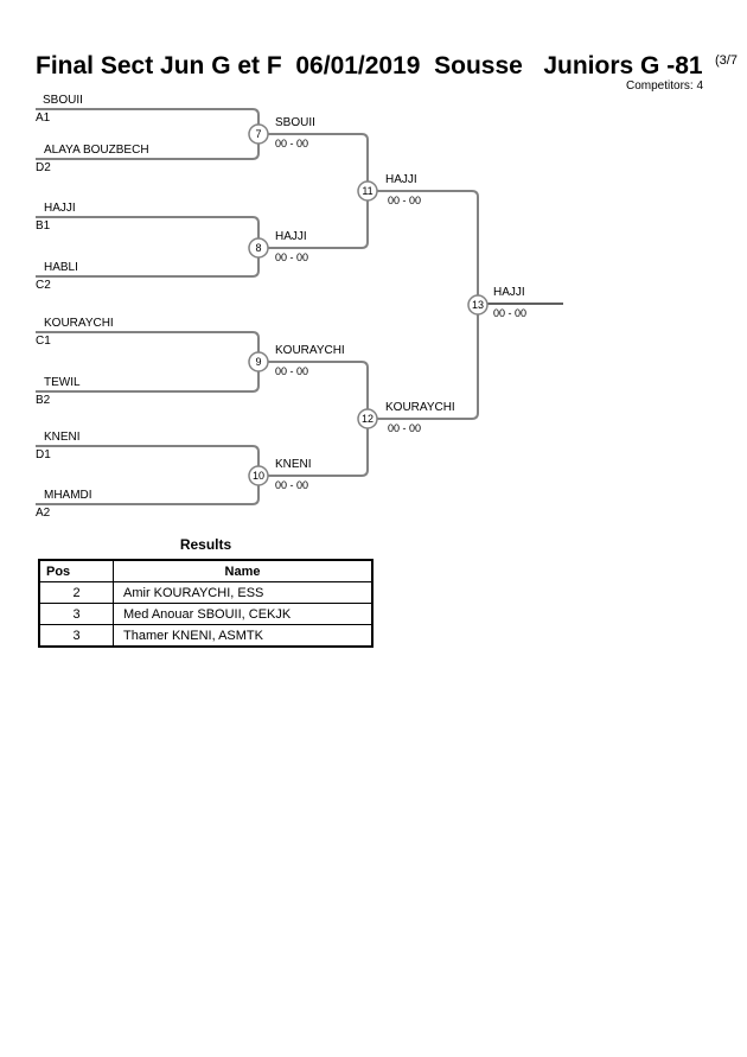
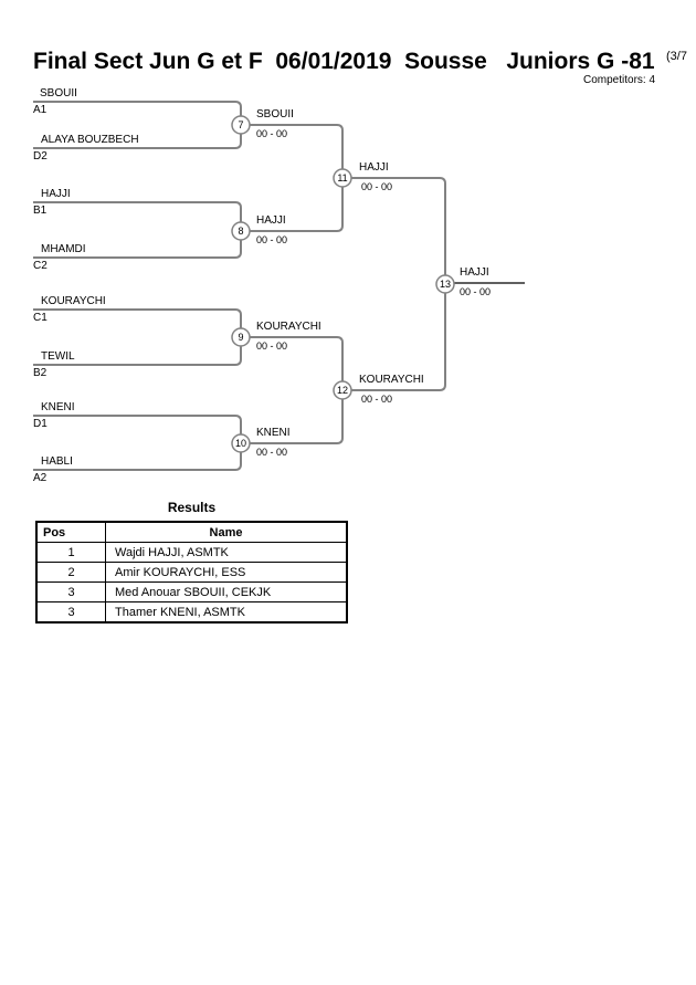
  Final Sect Jun G et F 06/01/2019 Sousse Juniors G -81
  (3/7
  Competitors: 4
  SBOUII
  A1
  ALAYA BOUZBECH
  D2
  7
  SBOUII
  00 - 00
  HAJJI
  B1
- HABLI
+ MHAMDI
  C2
  8
  HAJJI
  00 - 00
  KOURAYCHI
  C1
  TEWIL
  B2
  9
  KOURAYCHI
  00 - 00
  KNENI
  D1
- MHAMDI
+ HABLI
  A2
  10
  KNENI
  00 - 00
  11
  HAJJI
  00 - 00
  12
  KOURAYCHI
  00 - 00
  13
  HAJJI
  00 - 00
  Results
  Pos	Name
+ 1	Wajdi HAJJI, ASMTK
  2	Amir KOURAYCHI, ESS
  3	Med Anouar SBOUII, CEKJK
  3	Thamer KNENI, ASMTK
